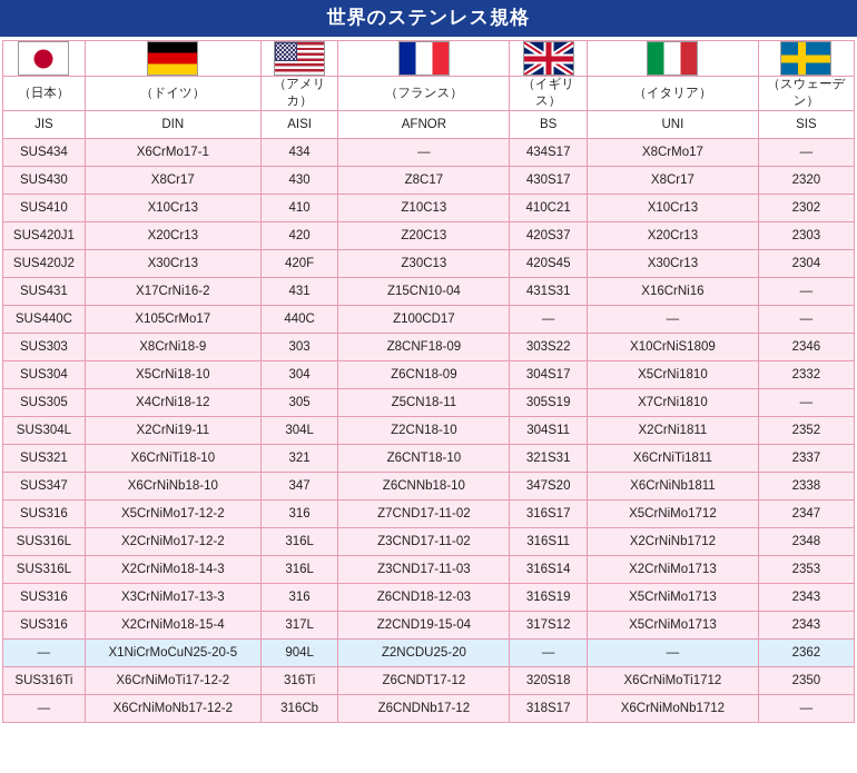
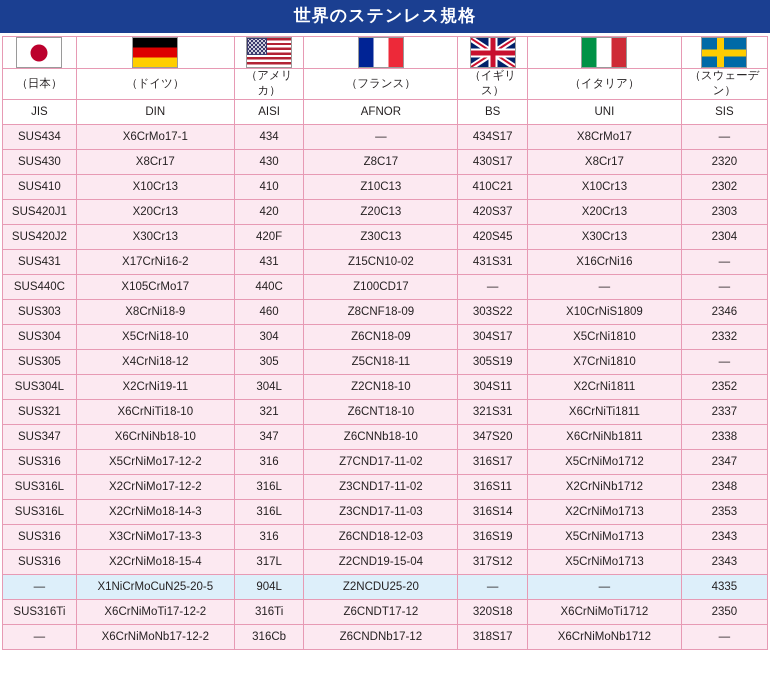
  世界のステンレス規格
  （日本）	（ドイツ）	（アメリカ）	（フランス）	（イギリス）	（イタリア）	（スウェーデン）
  JIS	DIN	AISI	AFNOR	BS	UNI	SIS
  SUS434	X6CrMo17-1	434	—	434S17	X8CrMo17	—
  SUS430	X8Cr17	430	Z8C17	430S17	X8Cr17	2320
  SUS410	X10Cr13	410	Z10C13	410C21	X10Cr13	2302
  SUS420J1	X20Cr13	420	Z20C13	420S37	X20Cr13	2303
  SUS420J2	X30Cr13	420F	Z30C13	420S45	X30Cr13	2304
- SUS431	X17CrNi16-2	431	Z15CN10-04	431S31	X16CrNi16	—
+ SUS431	X17CrNi16-2	431	Z15CN10-02	431S31	X16CrNi16	—
  SUS440C	X105CrMo17	440C	Z100CD17	—	—	—
- SUS303	X8CrNi18-9	303	Z8CNF18-09	303S22	X10CrNiS1809	2346
+ SUS303	X8CrNi18-9	460	Z8CNF18-09	303S22	X10CrNiS1809	2346
  SUS304	X5CrNi18-10	304	Z6CN18-09	304S17	X5CrNi1810	2332
  SUS305	X4CrNi18-12	305	Z5CN18-11	305S19	X7CrNi1810	—
  SUS304L	X2CrNi19-11	304L	Z2CN18-10	304S11	X2CrNi1811	2352
  SUS321	X6CrNiTi18-10	321	Z6CNT18-10	321S31	X6CrNiTi1811	2337
  SUS347	X6CrNiNb18-10	347	Z6CNNb18-10	347S20	X6CrNiNb1811	2338
  SUS316	X5CrNiMo17-12-2	316	Z7CND17-11-02	316S17	X5CrNiMo1712	2347
  SUS316L	X2CrNiMo17-12-2	316L	Z3CND17-11-02	316S11	X2CrNiNb1712	2348
  SUS316L	X2CrNiMo18-14-3	316L	Z3CND17-11-03	316S14	X2CrNiMo1713	2353
  SUS316	X3CrNiMo17-13-3	316	Z6CND18-12-03	316S19	X5CrNiMo1713	2343
  SUS316	X2CrNiMo18-15-4	317L	Z2CND19-15-04	317S12	X5CrNiMo1713	2343
- —	X1NiCrMoCuN25-20-5	904L	Z2NCDU25-20	—	—	2362
+ —	X1NiCrMoCuN25-20-5	904L	Z2NCDU25-20	—	—	4335
  SUS316Ti	X6CrNiMoTi17-12-2	316Ti	Z6CNDT17-12	320S18	X6CrNiMoTi1712	2350
  —	X6CrNiMoNb17-12-2	316Cb	Z6CNDNb17-12	318S17	X6CrNiMoNb1712	—
